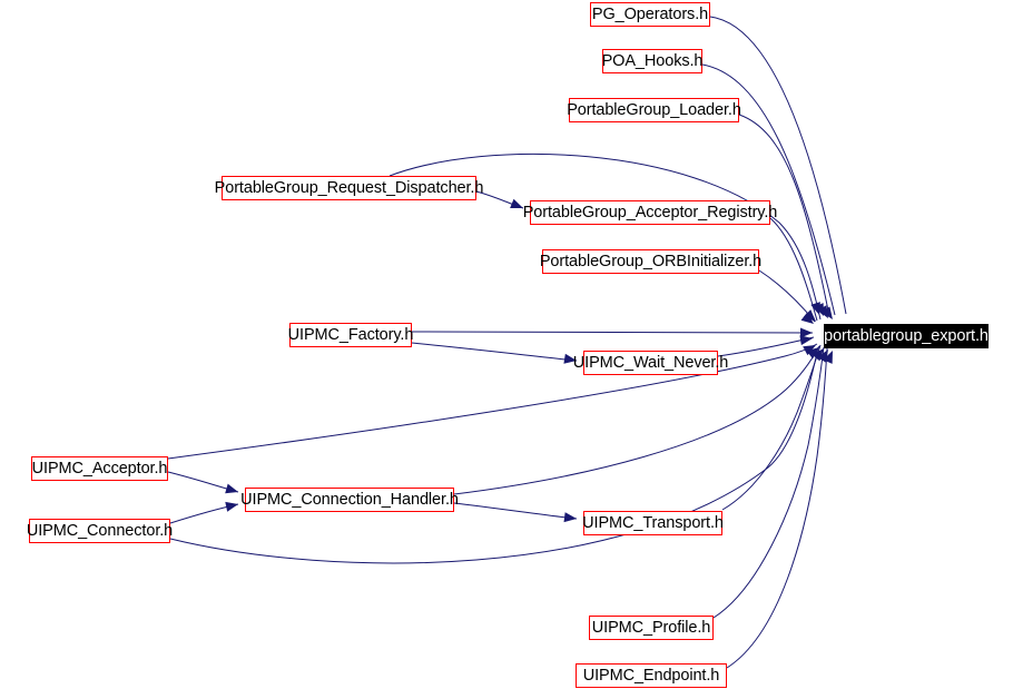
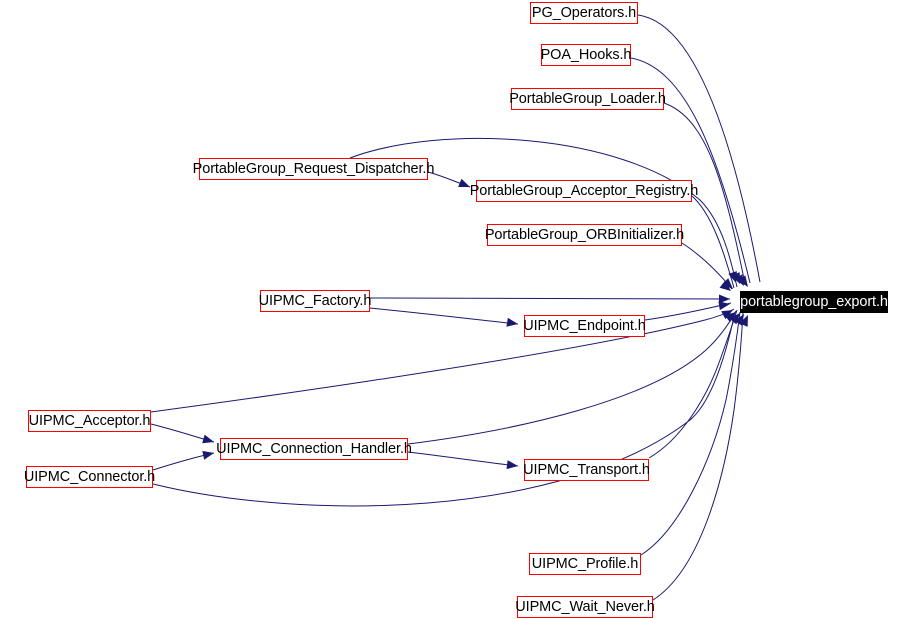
  PG_Operators.h
  POA_Hooks.h
  PortableGroup_Loader.h
  PortableGroup_Request_Dispatcher.h
  PortableGroup_Acceptor_Registry.h
  PortableGroup_ORBInitializer.h
  UIPMC_Factory.h
- UIPMC_Wait_Never.h
+ UIPMC_Endpoint.h
  portablegroup_export.h
  UIPMC_Acceptor.h
  UIPMC_Connection_Handler.h
  UIPMC_Connector.h
  UIPMC_Transport.h
  UIPMC_Profile.h
- UIPMC_Endpoint.h
+ UIPMC_Wait_Never.h
